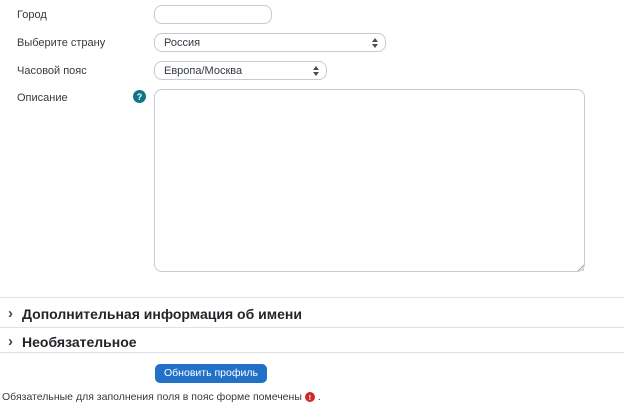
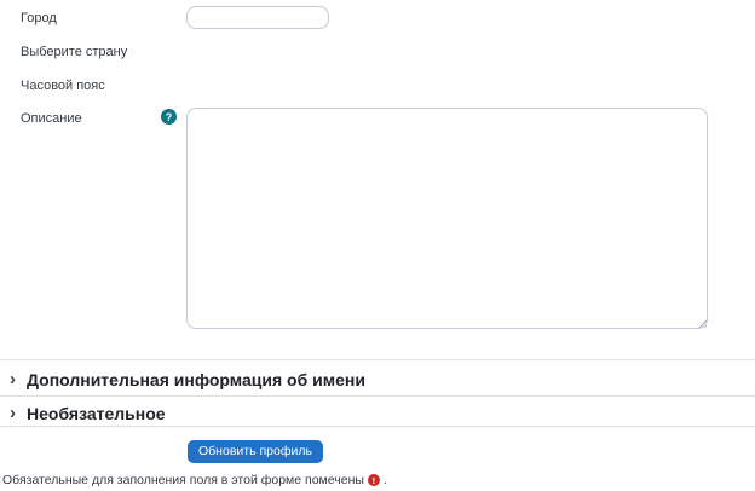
  Город
  Выберите страну
- Россия
  Часовой пояс
- Европа/Москва
  Описание
  ?
  ›
  Дополнительная информация об имени
  ›
  Необязательное
  Обновить профиль
- Обязательные для заполнения поля в пояс форме помечены
+ Обязательные для заполнения поля в этой форме помечены
  !
  .
